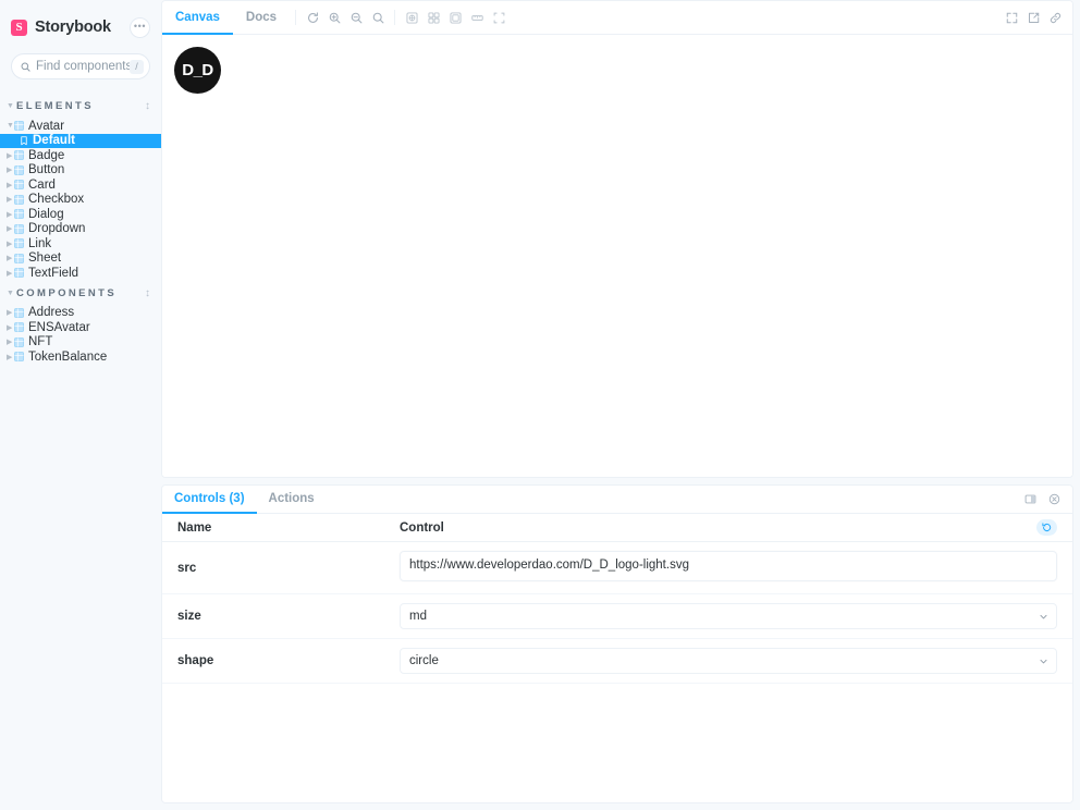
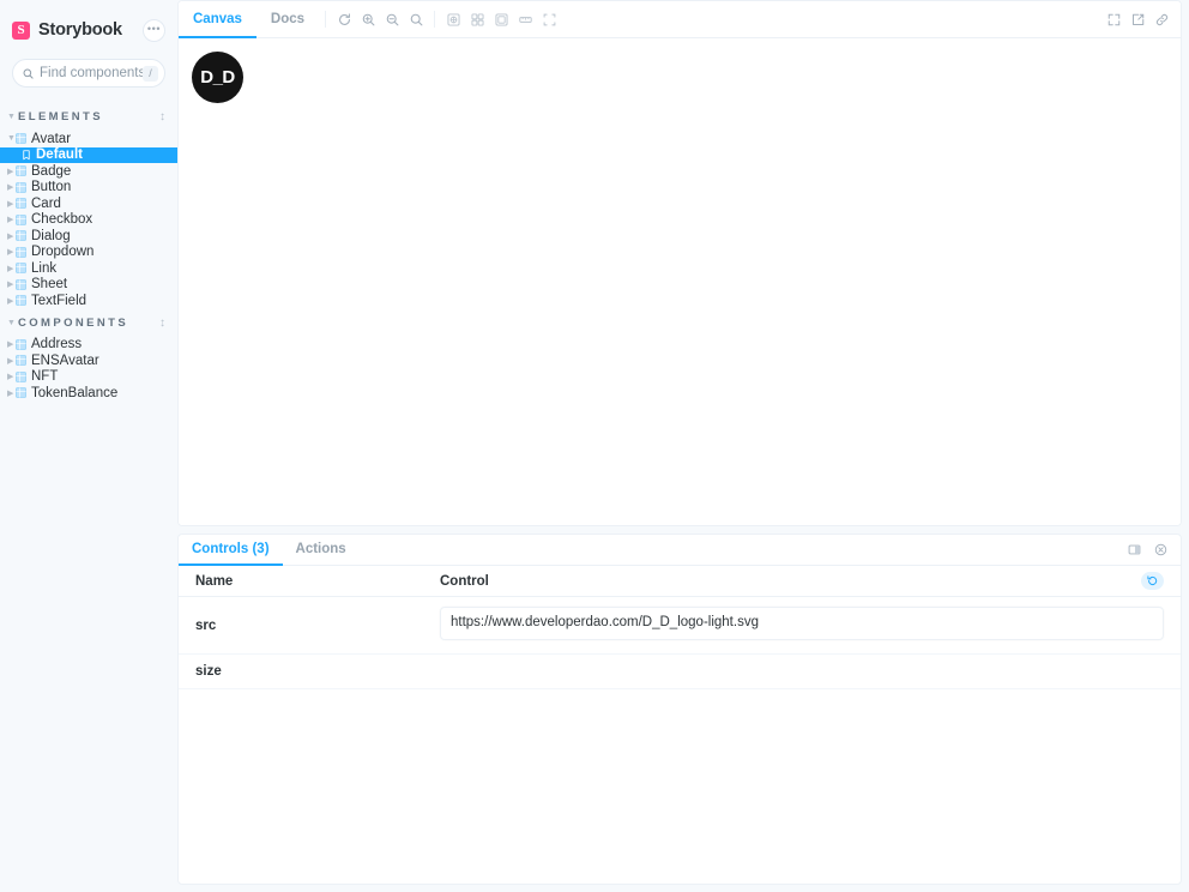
  S
  Storybook
  •••
  Find component
  /
  ELEMENTS
  ↕
  Avatar
  Default
  Badge
  Button
  Card
  Checkbox
  Dialog
  Dropdown
  Link
  Sheet
  TextField
  COMPONENTS
  ↕
  Address
  ENSAvatar
  NFT
  TokenBalance
  Canvas
  Docs
  D_D
  Controls (3)
  Actions
  Name
  Control
  src
  https://www.developerdao.com/D_D_logo-light.svg
  size
- md
- shape
- circle
